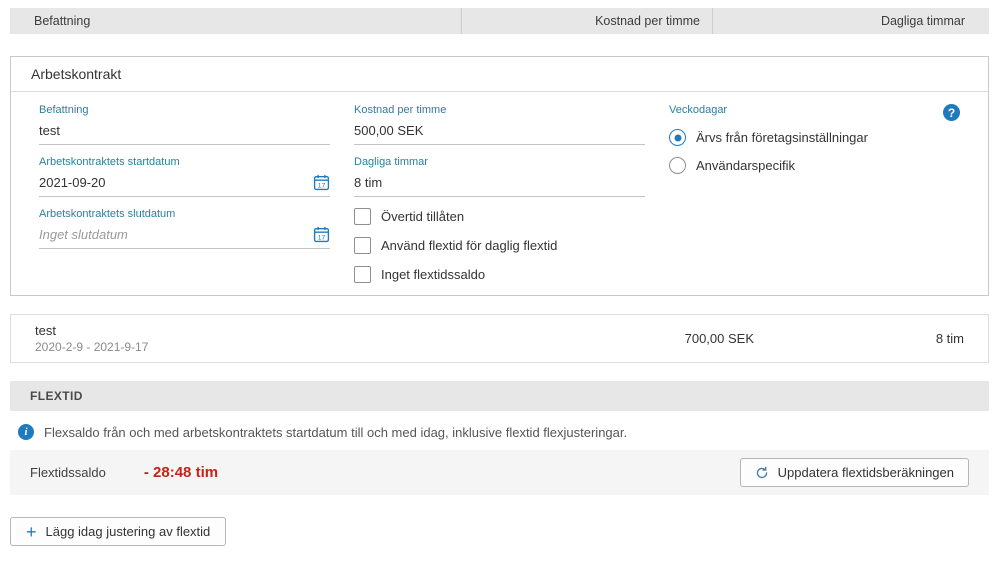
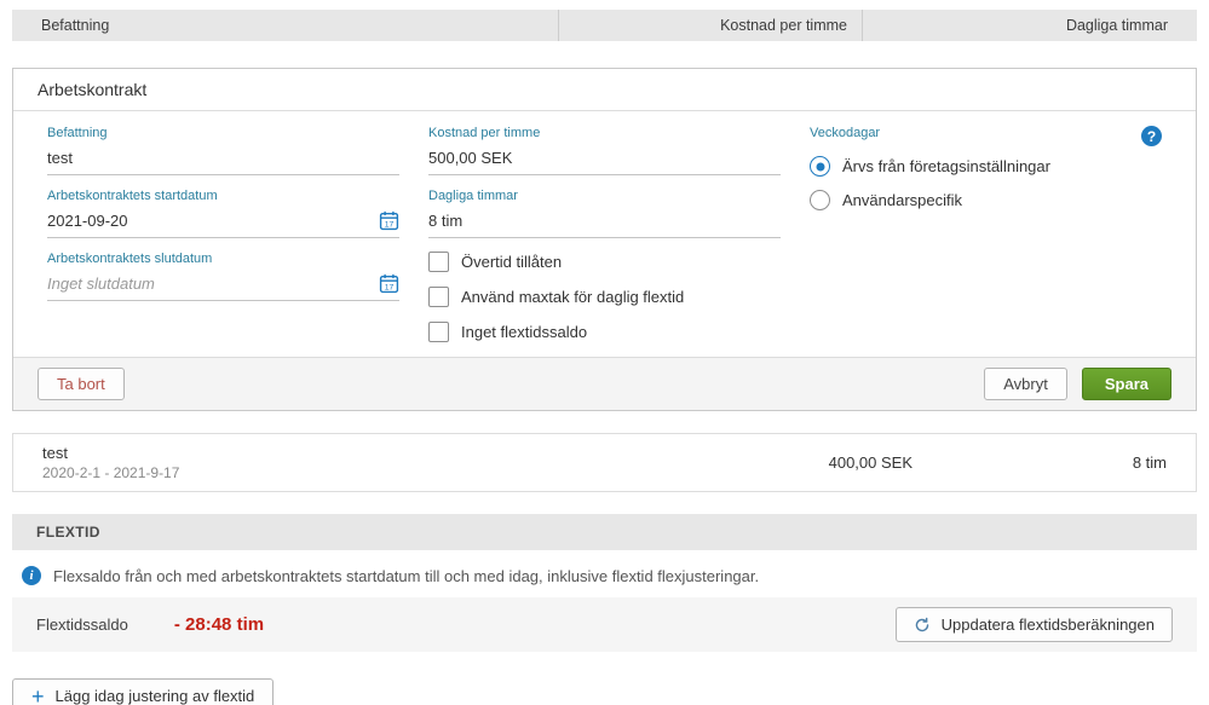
  Befattning
  Kostnad per timme
  Dagliga timmar
  Arbetskontrakt
  Befattning
  test
  Arbetskontraktets startdatum
  2021-09-20
  Arbetskontraktets slutdatum
  Inget slutdatum
  Kostnad per timme
  500,00 SEK
  Dagliga timmar
  8 tim
  Övertid tillåten
- Använd flextid för daglig flextid
+ Använd maxtak för daglig flextid
  Inget flextidssaldo
  Veckodagar
  ?
  Ärvs från företagsinställningar
  Användarspecifik
+ Ta bort
+ Avbryt
+ Spara
  test
- 2020-2-9 - 2021-9-17
+ 2020-2-1 - 2021-9-17
- 700,00 SEK
+ 400,00 SEK
  8 tim
  FLEXTID
  i
  Flexsaldo från och med arbetskontraktets startdatum till och med idag, inklusive flextid flexjusteringar.
  Flextidssaldo
  - 28:48 tim
  Uppdatera flextidsberäkningen
  +
  Lägg idag justering av flextid
